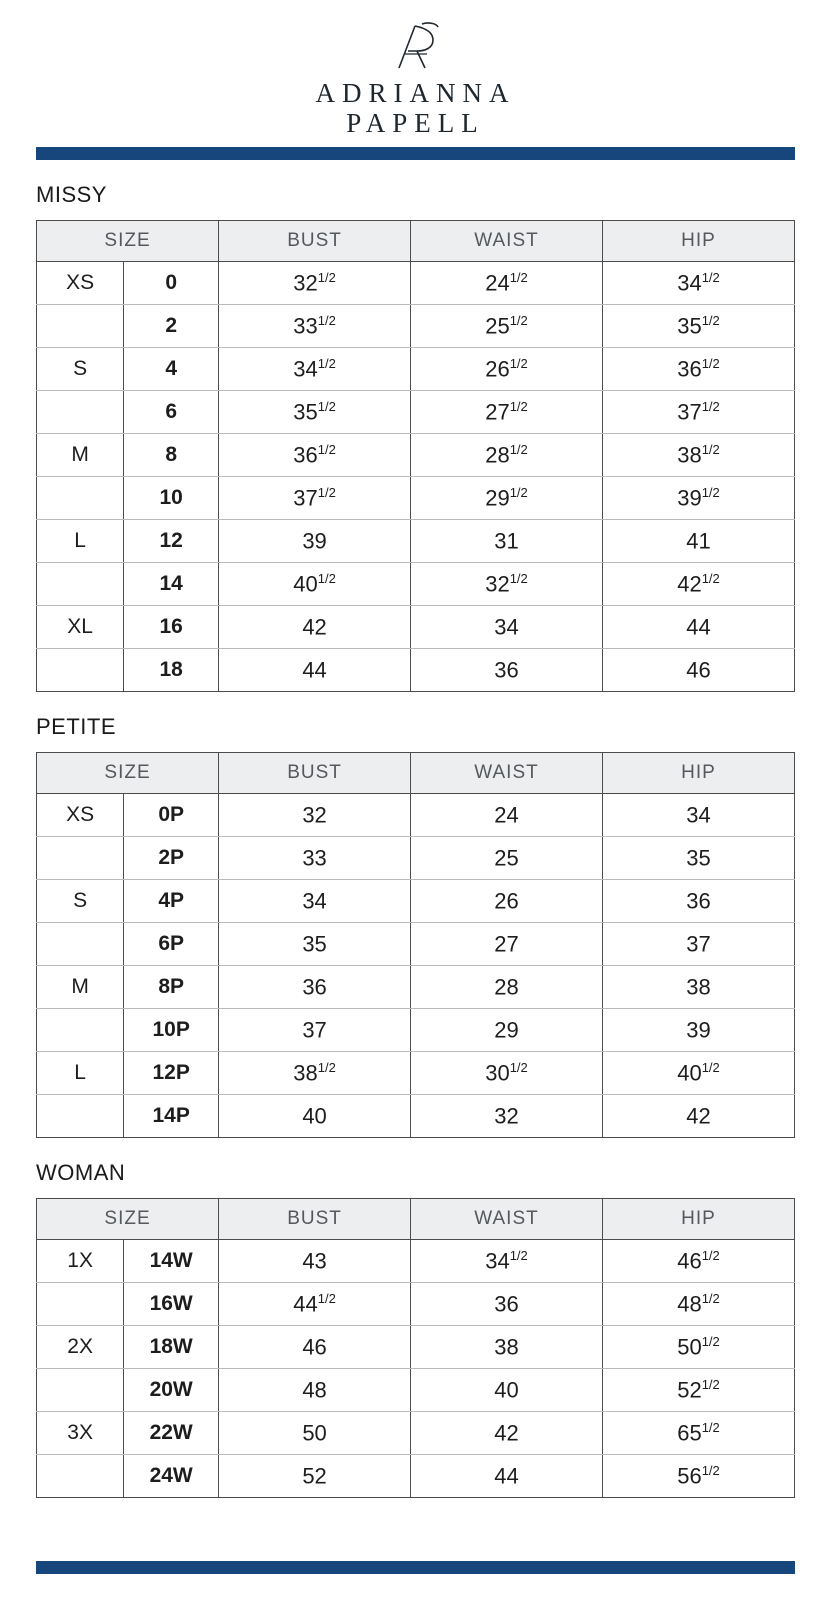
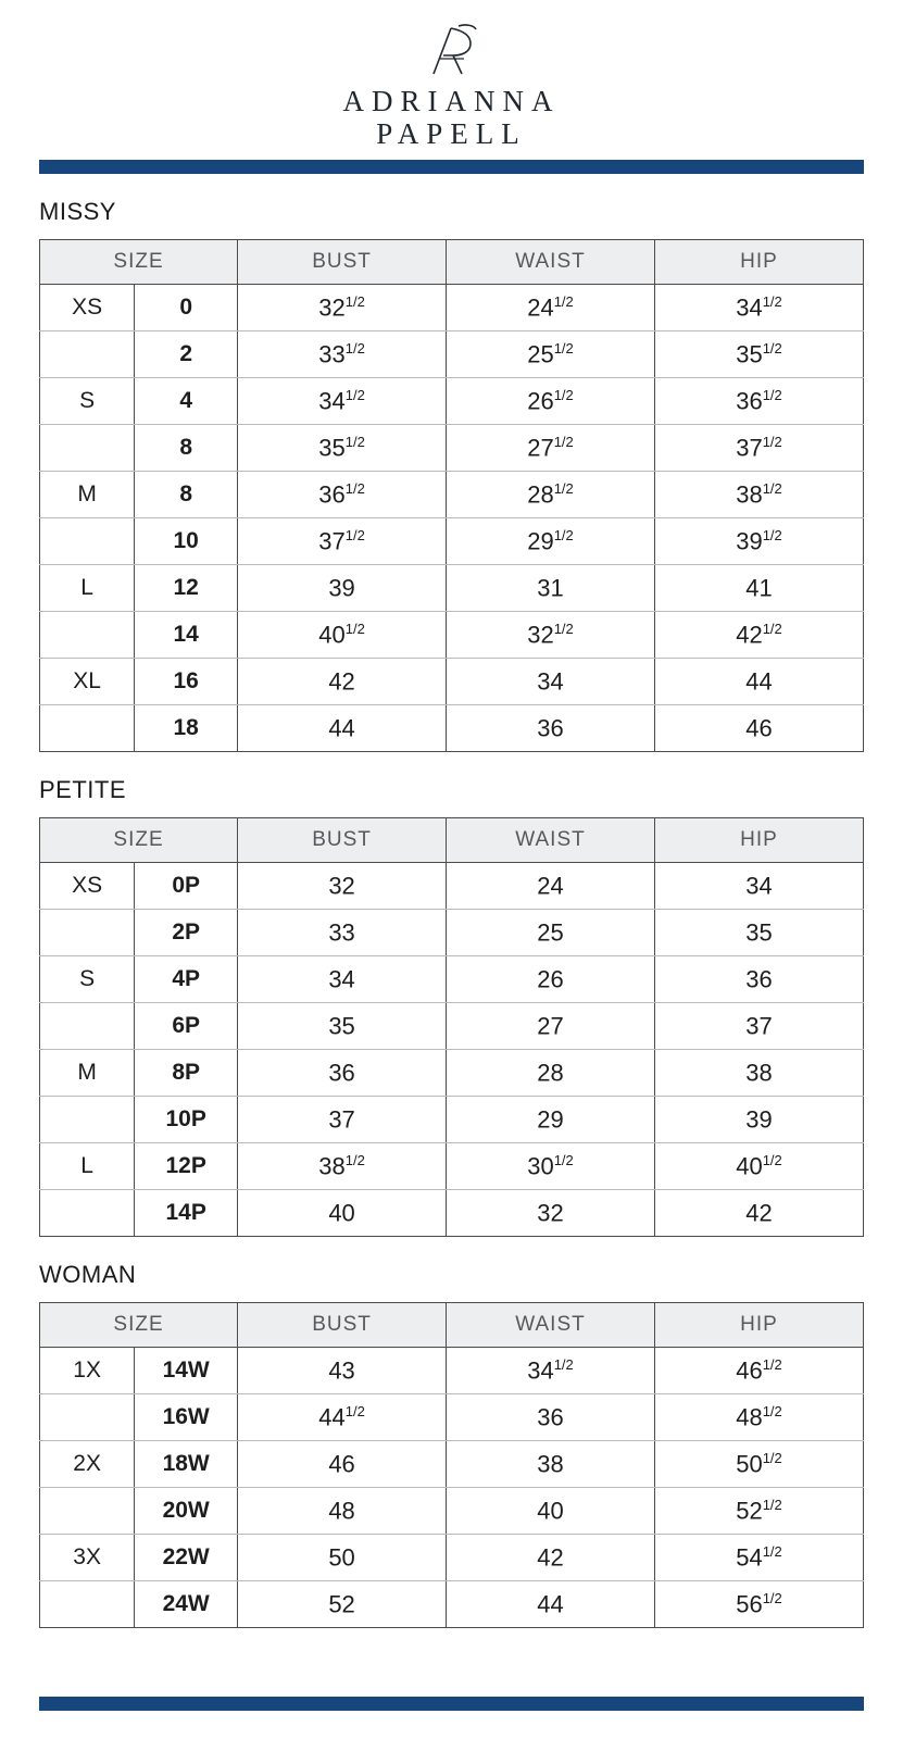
  ADRIANNA
  PAPELL
  MISSY
  SIZE	BUST	WAIST	HIP
  XS	0	321/2	241/2	341/2
  	2	331/2	251/2	351/2
  S	4	341/2	261/2	361/2
- 	6	351/2	271/2	371/2
+ 	8	351/2	271/2	371/2
  M	8	361/2	281/2	381/2
  	10	371/2	291/2	391/2
  L	12	39	31	41
  	14	401/2	321/2	421/2
  XL	16	42	34	44
  	18	44	36	46
  PETITE
  SIZE	BUST	WAIST	HIP
  XS	0P	32	24	34
  	2P	33	25	35
  S	4P	34	26	36
  	6P	35	27	37
  M	8P	36	28	38
  	10P	37	29	39
  L	12P	381/2	301/2	401/2
  	14P	40	32	42
  WOMAN
  SIZE	BUST	WAIST	HIP
  1X	14W	43	341/2	461/2
  	16W	441/2	36	481/2
  2X	18W	46	38	501/2
  	20W	48	40	521/2
- 3X	22W	50	42	651/2
+ 3X	22W	50	42	541/2
  	24W	52	44	561/2
